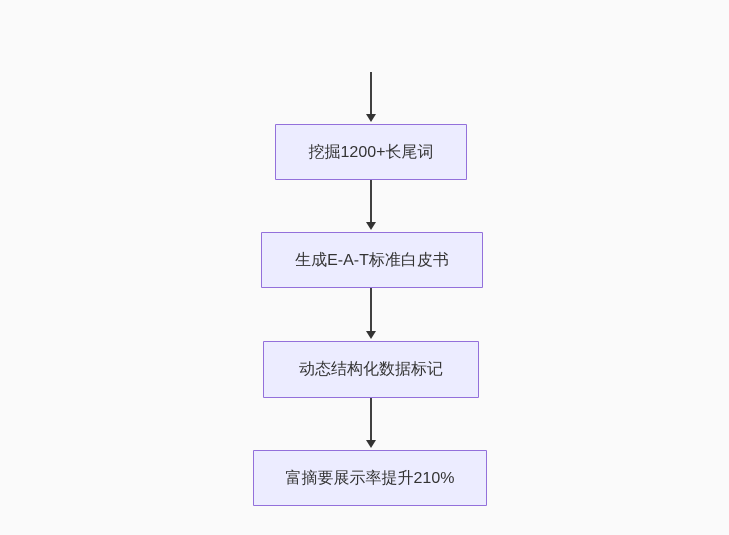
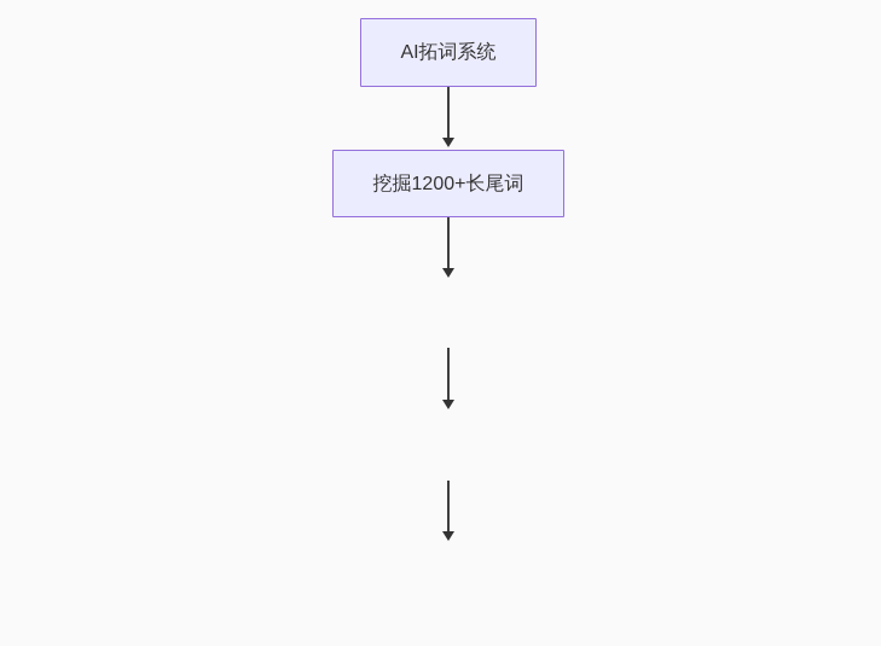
+ AI拓词系统
  挖掘1200+长尾词
- 生成E-A-T标准白皮书
- 动态结构化数据标记
- 富摘要展示率提升210%
